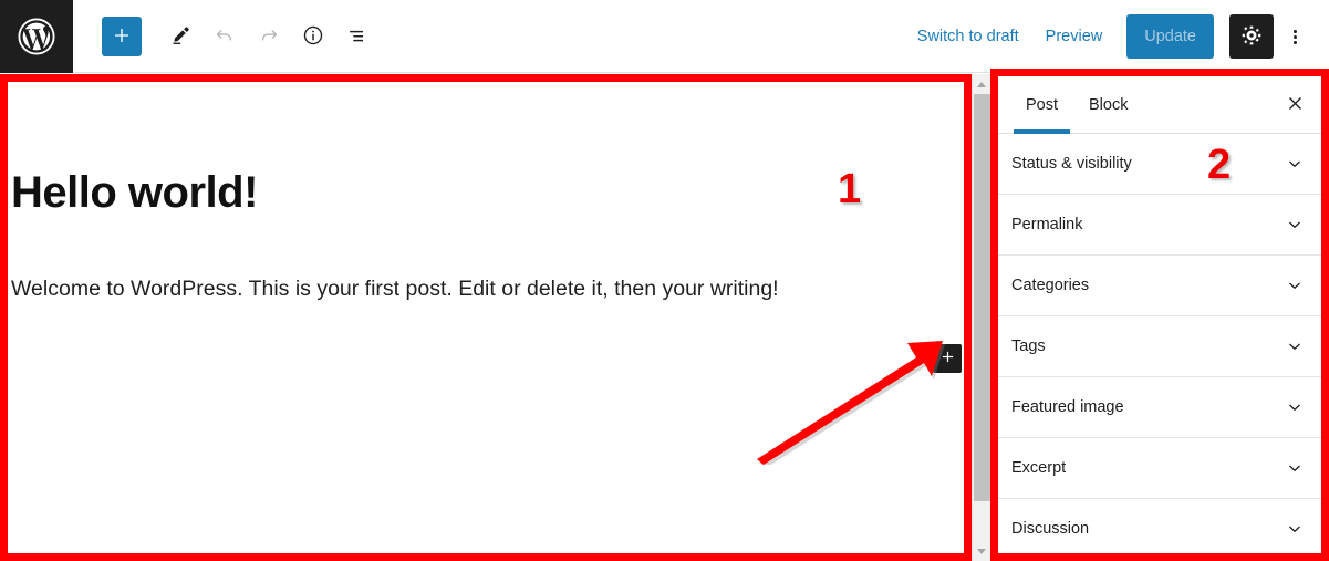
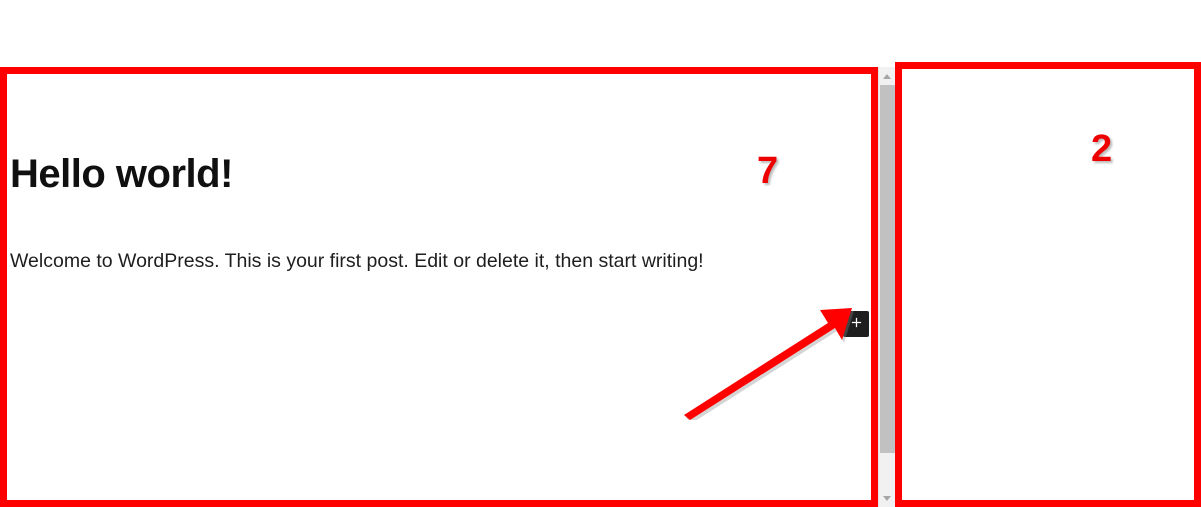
- Switch to draft
- Preview
- Update
  Hello world!
- Welcome to WordPress. This is your first post. Edit or delete it, then your writing!
+ Welcome to WordPress. This is your first post. Edit or delete it, then start writing!
- Post
- Block
- Status & visibility
- Permalink
- Categories
- Tags
- Featured image
- Excerpt
- Discussion
- 1
+ 7
  2
